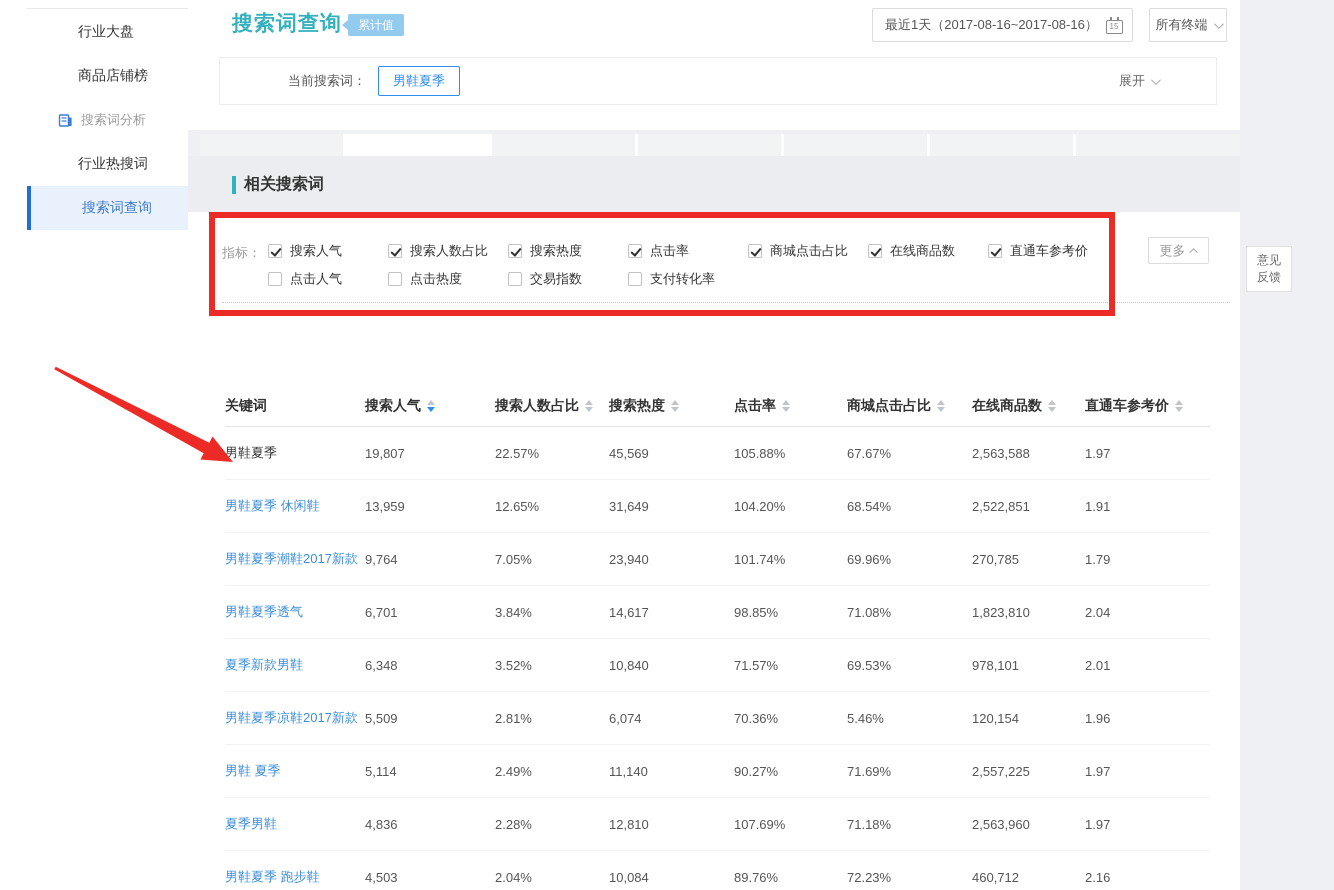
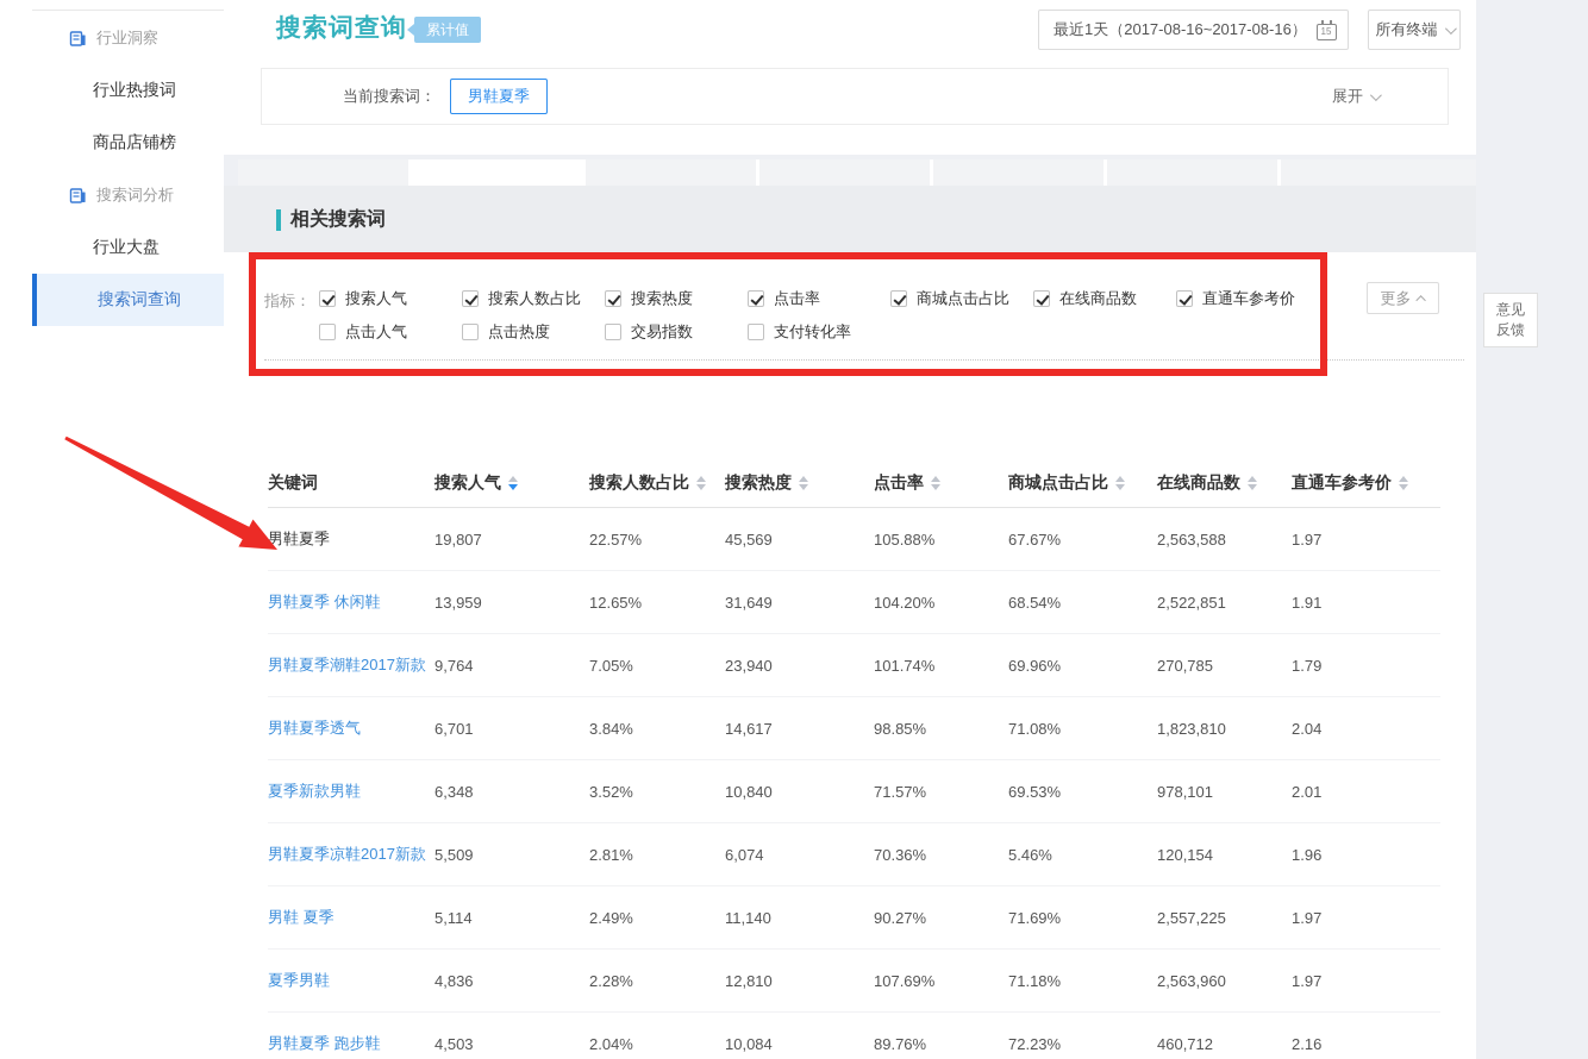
+ 行业洞察
- 行业大盘
+ 行业热搜词
  商品店铺榜
  搜索词分析
- 行业热搜词
+ 行业大盘
  搜索词查询
  搜索词查询
  累计值
  最近1天（2017-08-16~2017-08-16）
  15
  所有终端
  当前搜索词：
  男鞋夏季
  展开
  相关搜索词
  指标：
  搜索人气
  搜索人数占比
  搜索热度
  点击率
  商城点击占比
  在线商品数
  直通车参考价
  点击人气
  点击热度
  交易指数
  支付转化率
  更多
  关键词
  搜索人气
  搜索人数占比
  搜索热度
  点击率
  商城点击占比
  在线商品数
  直通车参考价
  男鞋夏季
  19,807
  22.57%
  45,569
  105.88%
  67.67%
  2,563,588
  1.97
  男鞋夏季 休闲鞋
  13,959
  12.65%
  31,649
  104.20%
  68.54%
  2,522,851
  1.91
  男鞋夏季潮鞋2017新款
  9,764
  7.05%
  23,940
  101.74%
  69.96%
  270,785
  1.79
  男鞋夏季透气
  6,701
  3.84%
  14,617
  98.85%
  71.08%
  1,823,810
  2.04
  夏季新款男鞋
  6,348
  3.52%
  10,840
  71.57%
  69.53%
  978,101
  2.01
  男鞋夏季凉鞋2017新款
  5,509
  2.81%
  6,074
  70.36%
  5.46%
  120,154
  1.96
  男鞋 夏季
  5,114
  2.49%
  11,140
  90.27%
  71.69%
  2,557,225
  1.97
  夏季男鞋
  4,836
  2.28%
  12,810
  107.69%
  71.18%
  2,563,960
  1.97
  男鞋夏季 跑步鞋
  4,503
  2.04%
  10,084
  89.76%
  72.23%
  460,712
  2.16
  意见
  反馈
